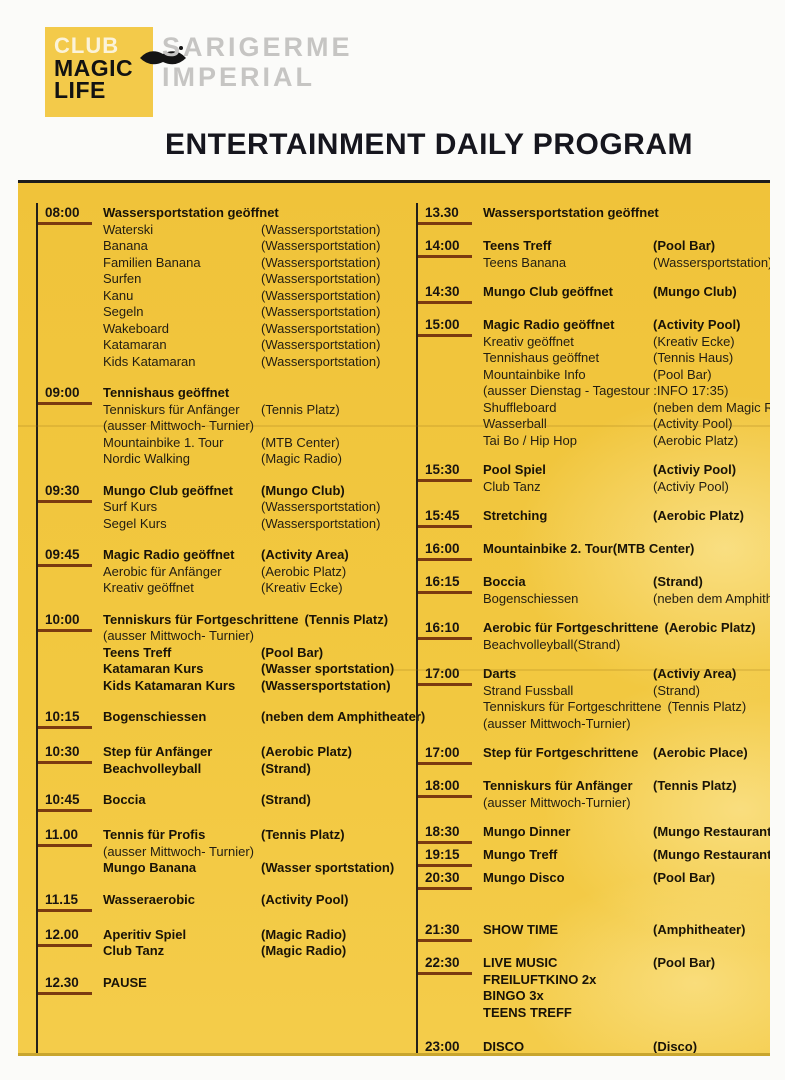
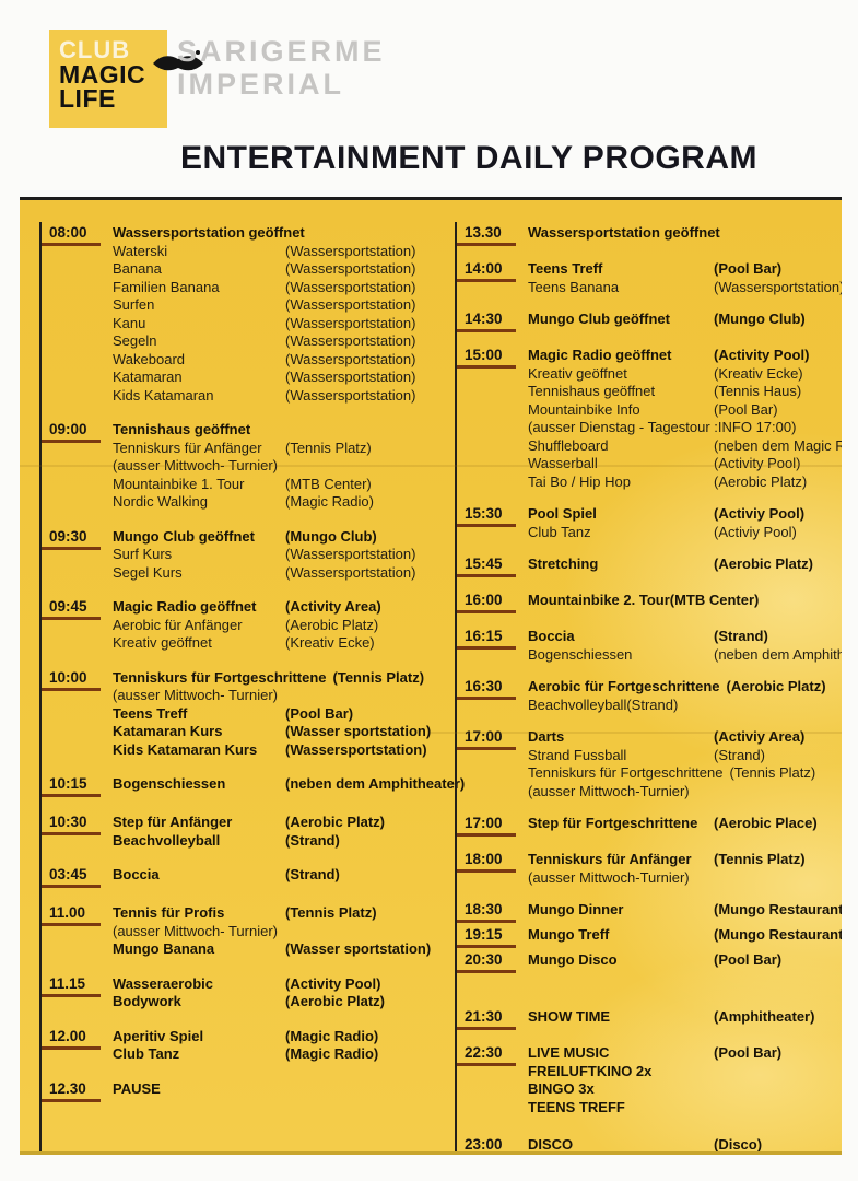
  CLUB
  MAGIC
  LIFE
  SARIGERME
  IMPERIAL
  ENTERTAINMENT DAILY PROGRAM
  08:00
  Wassersportstation geöffnet
  Waterski (Wassersportstation)
  Banana (Wassersportstation)
  Familien Banana (Wassersportstation)
  Surfen (Wassersportstation)
  Kanu (Wassersportstation)
  Segeln (Wassersportstation)
  Wakeboard (Wassersportstation)
  Katamaran (Wassersportstation)
  Kids Katamaran (Wassersportstation)
  09:00
  Tennishaus geöffnet
  Tenniskurs für Anfänger (Tennis Platz)
  (ausser Mittwoch- Turnier)
  Mountainbike 1. Tour (MTB Center)
  Nordic Walking (Magic Radio)
  09:30
  Mungo Club geöffnet (Mungo Club)
  Surf Kurs (Wassersportstation)
  Segel Kurs (Wassersportstation)
  09:45
  Magic Radio geöffnet (Activity Area)
  Aerobic für Anfänger (Aerobic Platz)
  Kreativ geöffnet (Kreativ Ecke)
  10:00
  Tenniskurs für Fortgeschrittene (Tennis Platz)
  (ausser Mittwoch- Turnier)
  Teens Treff (Pool Bar)
  Katamaran Kurs (Wasser sportstation)
  Kids Katamaran Kurs (Wassersportstation)
  10:15
  Bogenschiessen (neben dem Amphitheater)
  10:30
  Step für Anfänger (Aerobic Platz)
  Beachvolleyball (Strand)
- 10:45
+ 03:45
  Boccia (Strand)
  11.00
  Tennis für Profis (Tennis Platz)
  (ausser Mittwoch- Turnier)
  Mungo Banana (Wasser sportstation)
  11.15
  Wasseraerobic (Activity Pool)
+ Bodywork (Aerobic Platz)
  12.00
  Aperitiv Spiel (Magic Radio)
  Club Tanz (Magic Radio)
  12.30
  PAUSE
  13.30
  Wassersportstation geöffnet
  14:00
  Teens Treff (Pool Bar)
  Teens Banana (Wassersportstation
  14:30
  Mungo Club geöffnet (Mungo Club)
  15:00
  Magic Radio geöffnet (Activity Pool)
  Kreativ geöffnet (Kreativ Ecke)
  Tennishaus geöffnet (Tennis Haus)
  Mountainbike Info (Pool Bar)
- (ausser Dienstag - Tagestour :INFO 17:35)
+ (ausser Dienstag - Tagestour :INFO 17:00)
  Shuffleboard (neben dem Magic R
  Wasserball (Activity Pool)
  Tai Bo / Hip Hop (Aerobic Platz)
  15:30
  Pool Spiel (Activiy Pool)
  Club Tanz (Activiy Pool)
  15:45
  Stretching (Aerobic Platz)
  16:00
  Mountainbike 2. Tour(MTB Center)
  16:15
  Boccia (Strand)
  Bogenschiessen (neben dem Amphith
- 16:10
+ 16:30
  Aerobic für Fortgeschrittene (Aerobic Platz)
  Beachvolleyball(Strand)
  17:00
  Darts (Activiy Area)
  Strand Fussball (Strand)
  Tenniskurs für Fortgeschrittene (Tennis Platz)
  (ausser Mittwoch-Turnier)
  17:00
  Step für Fortgeschrittene (Aerobic Place)
  18:00
  Tenniskurs für Anfänger (Tennis Platz)
  (ausser Mittwoch-Turnier)
  18:30
  Mungo Dinner (Mungo Restaurant
  19:15
  Mungo Treff (Mungo Restaurant
  20:30
  Mungo Disco (Pool Bar)
  21:30
  SHOW TIME (Amphitheater)
  22:30
  LIVE MUSIC (Pool Bar)
  FREILUFTKINO 2x
  BINGO 3x
  TEENS TREFF
  23:00
  DISCO (Disco)
